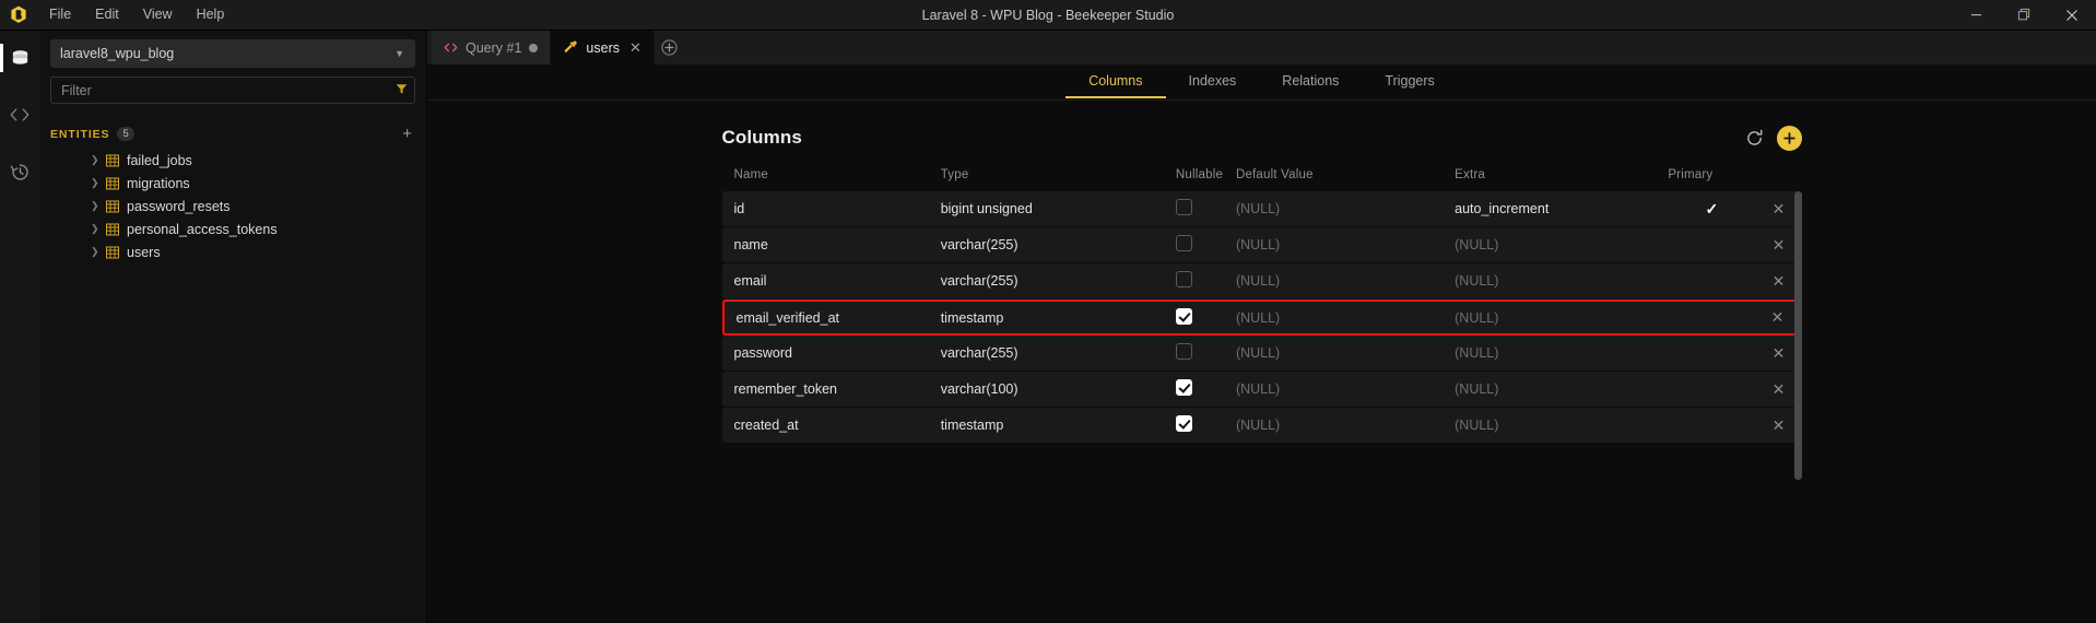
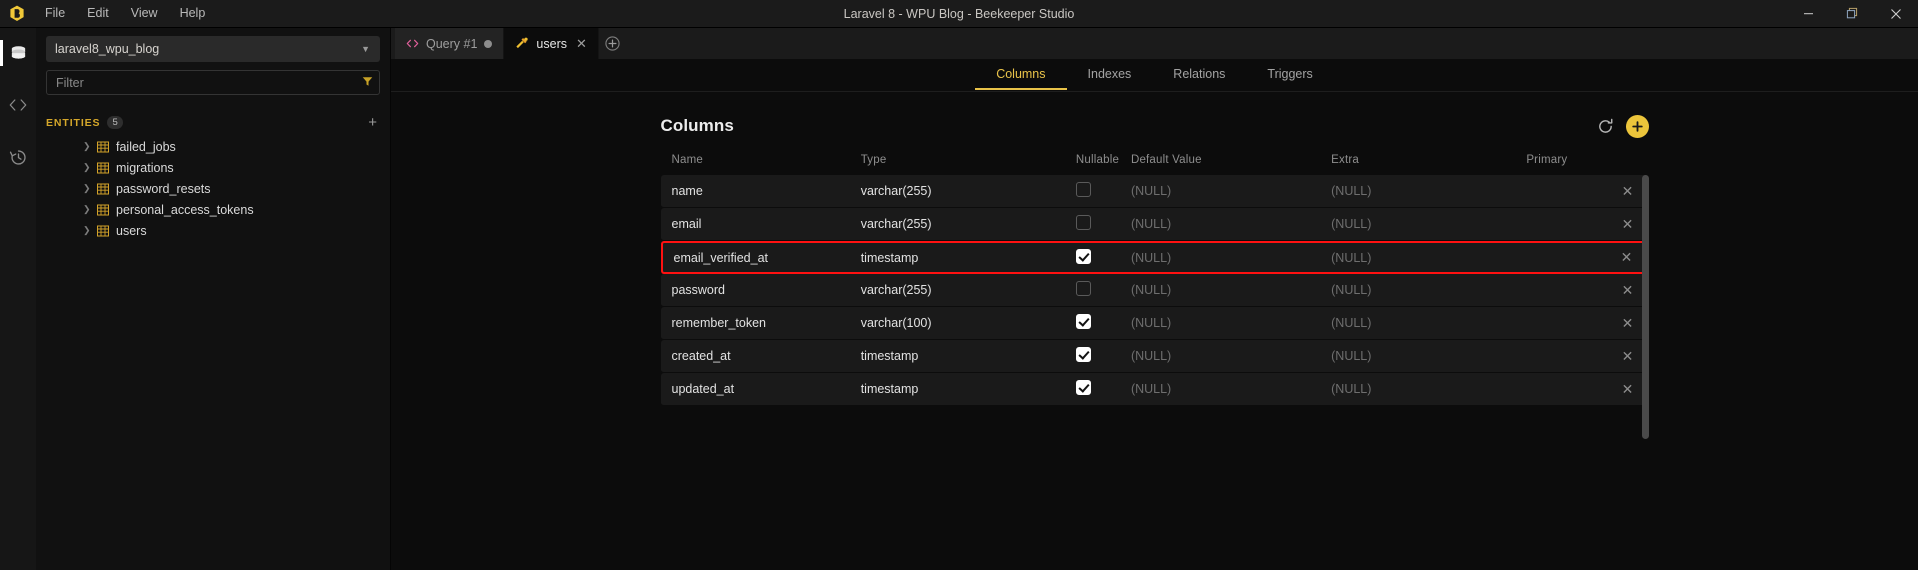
  File
  Edit
  View
  Help
  Laravel 8 - WPU Blog - Beekeeper Studio
  laravel8_wpu_blog
  ▼
  Filter
  ENTITIES
  5
  +
  ❯
  failed_jobs
  ❯
  migrations
  ❯
  password_resets
  ❯
  personal_access_tokens
  ❯
  users
  Query #1
  users
  ✕
  Columns
  Indexes
  Relations
  Triggers
  Columns
  Name	Type	Nullable	Default Value	Extra	Primary
- id	bigint unsigned		(NULL)	auto_increment	✓	✕
  name	varchar(255)		(NULL)	(NULL)		✕
  email	varchar(255)		(NULL)	(NULL)		✕
  email_verified_at	timestamp		(NULL)	(NULL)		✕
  password	varchar(255)		(NULL)	(NULL)		✕
  remember_token	varchar(100)		(NULL)	(NULL)		✕
  created_at	timestamp		(NULL)	(NULL)		✕
+ updated_at	timestamp		(NULL)	(NULL)		✕
